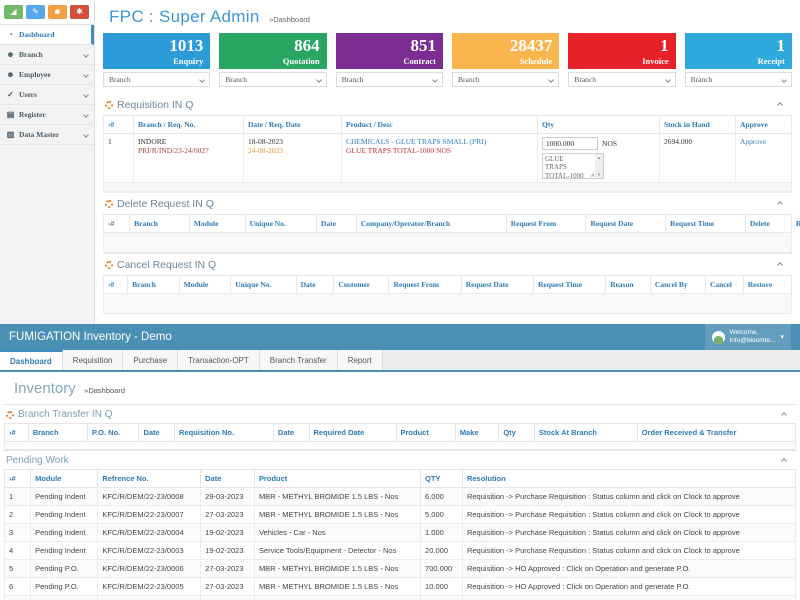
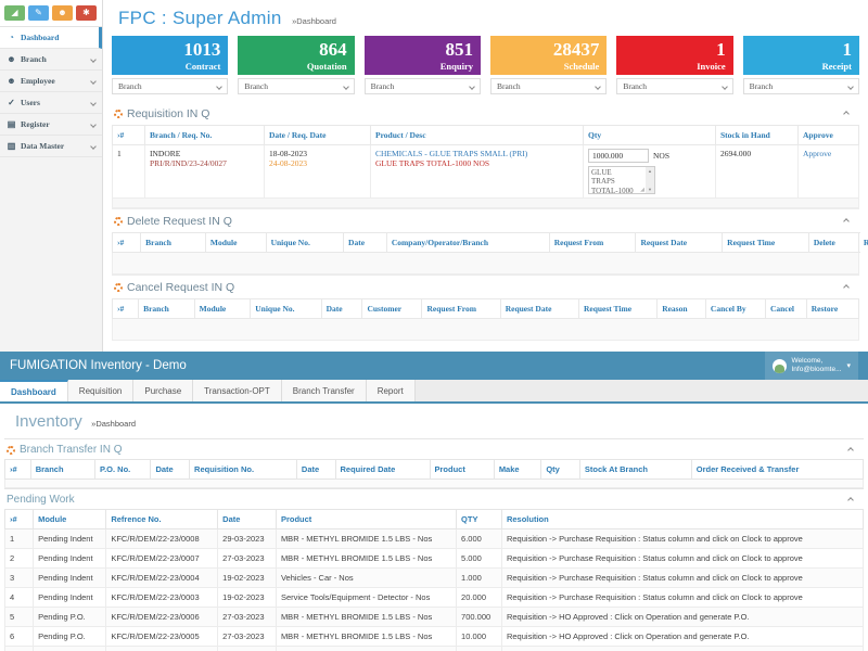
  ◢
  ✎
  ☻
  ✱
  ◔
  Dashboard
  ☻
  Branch
  ☻
  Employee
  ✓
  Users
  ▤
  Register
  ▥
  Data Master
  FPC : Super Admin »Dashboard
  1013
- Enquiry
+ Contract
  Branch
  864
  Quotation
  Branch
  851
- Contract
+ Enquiry
  Branch
  28437
  Schedule
  Branch
  1
  Invoice
  Branch
  1
  Receipt
  Branch
  Requisition IN Q
  ›#	Branch / Req. No.	Date / Req. Date	Product / Desc	Qty	Stock in Hand	Approve
  1	INDORE PRI/R/IND/23-24/0027	18-08-2023 24-08-2023	CHEMICALS - GLUE TRAPS SMALL (PRI) GLUE TRAPS TOTAL-1000 NOS	1000.000 NOS GLUE TRAPS TOTAL-1000	2694.000	Approve
  Delete Request IN Q
  ›#	Branch	Module	Unique No.	Date	Company/Operator/Branch	Request From	Request Date	Request Time	Delete	R
  Cancel Request IN Q
  ›#	Branch	Module	Unique No.	Date	Customer	Request From	Request Date	Request Time	Reason	Cancel By	Cancel	Restore
  FUMIGATION Inventory - Demo
  Dashboard
  Requisition
  Purchase
  Transaction-OPT
  Branch Transfer
  Report
  Inventory »Dashboard
  Branch Transfer IN Q
  ›#	Branch	P.O. No.	Date	Requisition No.	Date	Required Date	Product	Make	Qty	Stock At Branch	Order Received & Transfer
  Pending Work
  ›#	Module	Refrence No.	Date	Product	QTY	Resolution
  1	Pending Indent	KFC/R/DEM/22-23/0008	29-03-2023	MBR - METHYL BROMIDE 1.5 LBS - Nos	6.000	Requisition -> Purchase Requisition : Status column and click on Clock to approve
  2	Pending Indent	KFC/R/DEM/22-23/0007	27-03-2023	MBR - METHYL BROMIDE 1.5 LBS - Nos	5.000	Requisition -> Purchase Requisition : Status column and click on Clock to approve
  3	Pending Indent	KFC/R/DEM/22-23/0004	19-02-2023	Vehicles - Car - Nos	1.000	Requisition -> Purchase Requisition : Status column and click on Clock to approve
  4	Pending Indent	KFC/R/DEM/22-23/0003	19-02-2023	Service Tools/Equipment - Detector - Nos	20.000	Requisition -> Purchase Requisition : Status column and click on Clock to approve
  5	Pending P.O.	KFC/R/DEM/22-23/0006	27-03-2023	MBR - METHYL BROMIDE 1.5 LBS - Nos	700.000	Requisition -> HO Approved : Click on Operation and generate P.O.
  6	Pending P.O.	KFC/R/DEM/22-23/0005	27-03-2023	MBR - METHYL BROMIDE 1.5 LBS - Nos	10.000	Requisition -> HO Approved : Click on Operation and generate P.O.
